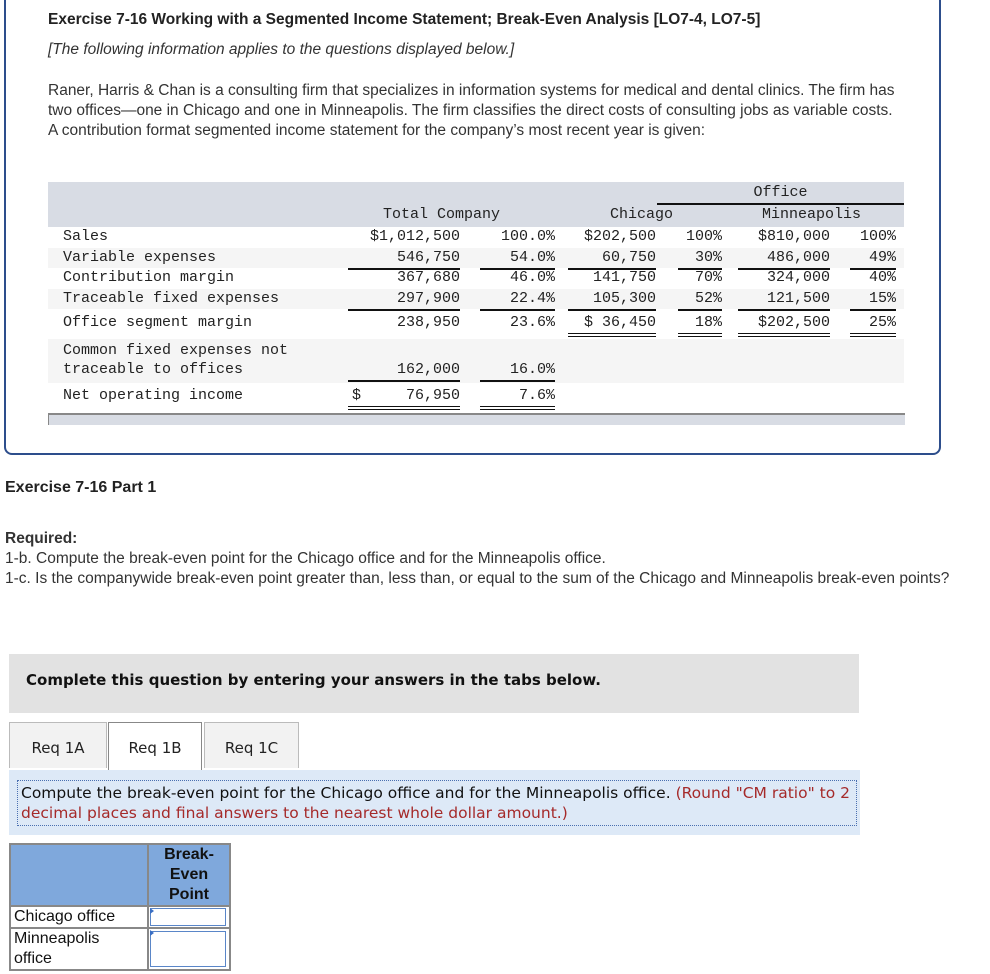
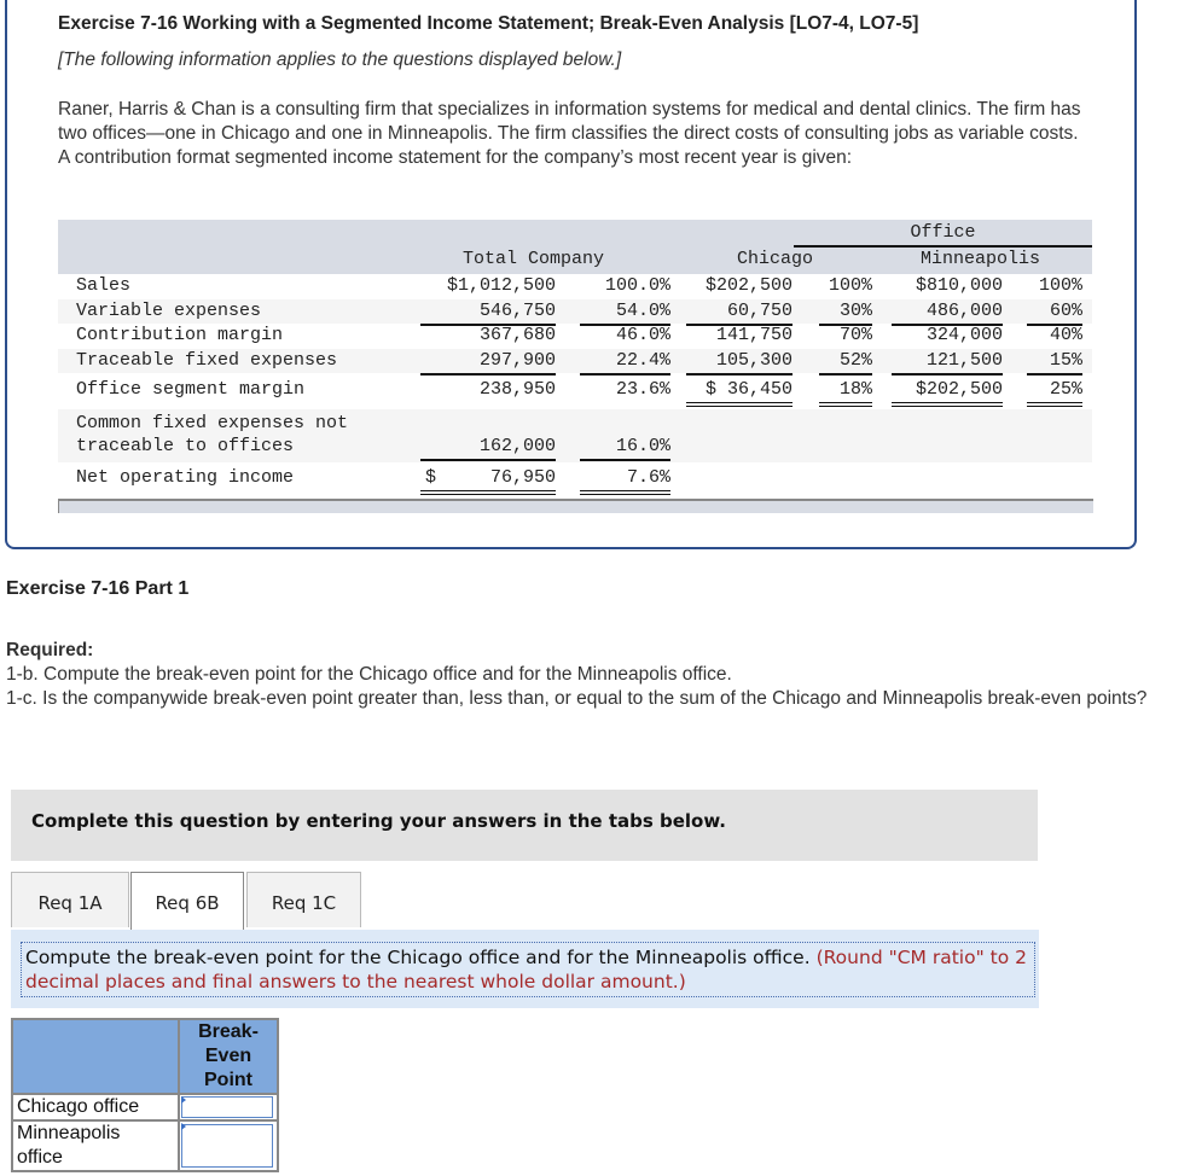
  Exercise 7-16 Working with a Segmented Income Statement; Break-Even Analysis [LO7-4, LO7-5]
  [The following information applies to the questions displayed below.]
  Raner, Harris & Chan is a consulting firm that specializes in information systems for medical and dental clinics. The firm has two offices—one in Chicago and one in Minneapolis. The firm classifies the direct costs of consulting jobs as variable costs. A contribution format segmented income statement for the company’s most recent year is given:
  Office
  Total Company
  Chicago
  Minneapolis
  Sales
  $1,012,500
  100.0%
  $202,500
  100%
  $810,000
  100%
  Variable expenses
  546,750
  54.0%
  60,750
  30%
  486,000
- 49%
+ 60%
  Contribution margin
  367,680
  46.0%
  141,750
  70%
  324,000
  40%
  Traceable fixed expenses
  297,900
  22.4%
  105,300
  52%
  121,500
  15%
  Office segment margin
  238,950
  23.6%
  $ 36,450
  18%
  $202,500
  25%
  Common fixed expenses not
  traceable to offices
  162,000
  16.0%
  Net operating income
  $
  76,950
  7.6%
  Exercise 7-16 Part 1
  Required:
  1-b. Compute the break-even point for the Chicago office and for the Minneapolis office.
  1-c. Is the companywide break-even point greater than, less than, or equal to the sum of the Chicago and Minneapolis break-even points?
  Complete this question by entering your answers in the tabs below.
  Req 1A
- Req 1B
+ Req 6B
  Req 1C
  Compute the break-even point for the Chicago office and for the Minneapolis office. (Round "CM ratio" to 2 decimal places and final answers to the nearest whole dollar amount.)
  	Break- Even Point
  Chicago office
  Minneapolis office
